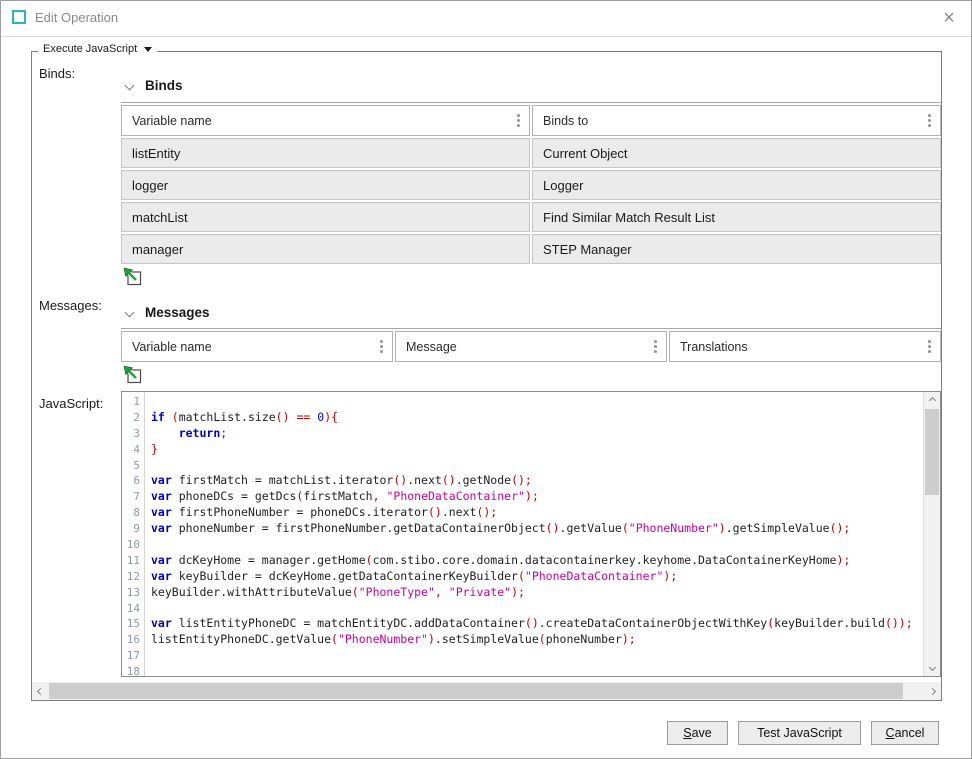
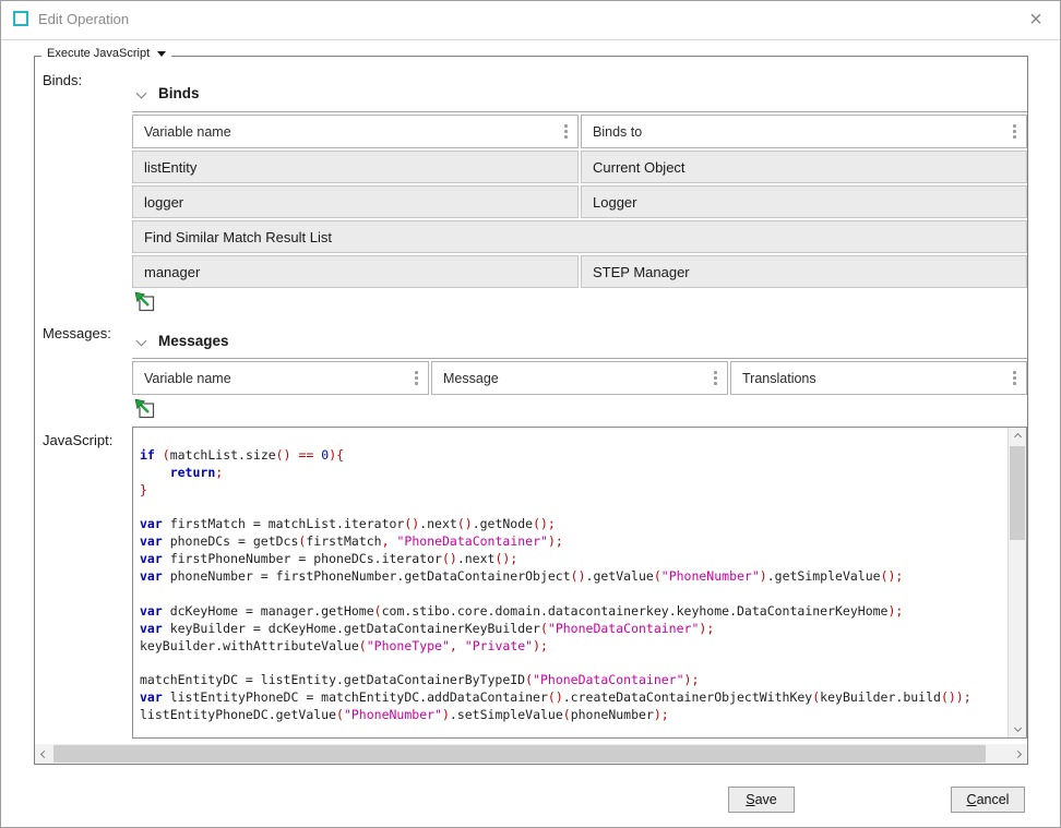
  Edit Operation
  ×
  Execute JavaScript
  Binds:
  Binds
  Variable name
  Binds to
  listEntity
  Current Object
  logger
  Logger
- matchList
  Find Similar Match Result List
  manager
  STEP Manager
  Messages:
  Messages
  Variable name
  Message
  Translations
  JavaScript:
- 1
- 2
- 3
- 4
- 5
- 6
- 7
- 8
- 9
- 10
- 11
- 12
- 13
- 14
- 15
- 16
- 17
- 18
  if (matchList.size() == 0){
  return;
  }
  var firstMatch = matchList.iterator().next().getNode();
  var phoneDCs = getDcs(firstMatch, "PhoneDataContainer");
  var firstPhoneNumber = phoneDCs.iterator().next();
  var phoneNumber = firstPhoneNumber.getDataContainerObject().getValue("PhoneNumber").getSimpleValue();
  var dcKeyHome = manager.getHome(com.stibo.core.domain.datacontainerkey.keyhome.DataContainerKeyHome);
  var keyBuilder = dcKeyHome.getDataContainerKeyBuilder("PhoneDataContainer");
  keyBuilder.withAttributeValue("PhoneType", "Private");
+ matchEntityDC = listEntity.getDataContainerByTypeID("PhoneDataContainer");
  var listEntityPhoneDC = matchEntityDC.addDataContainer().createDataContainerObjectWithKey(keyBuilder.build());
  listEntityPhoneDC.getValue("PhoneNumber").setSimpleValue(phoneNumber);
  S
  ave
- Test JavaScript
  C
  ancel
